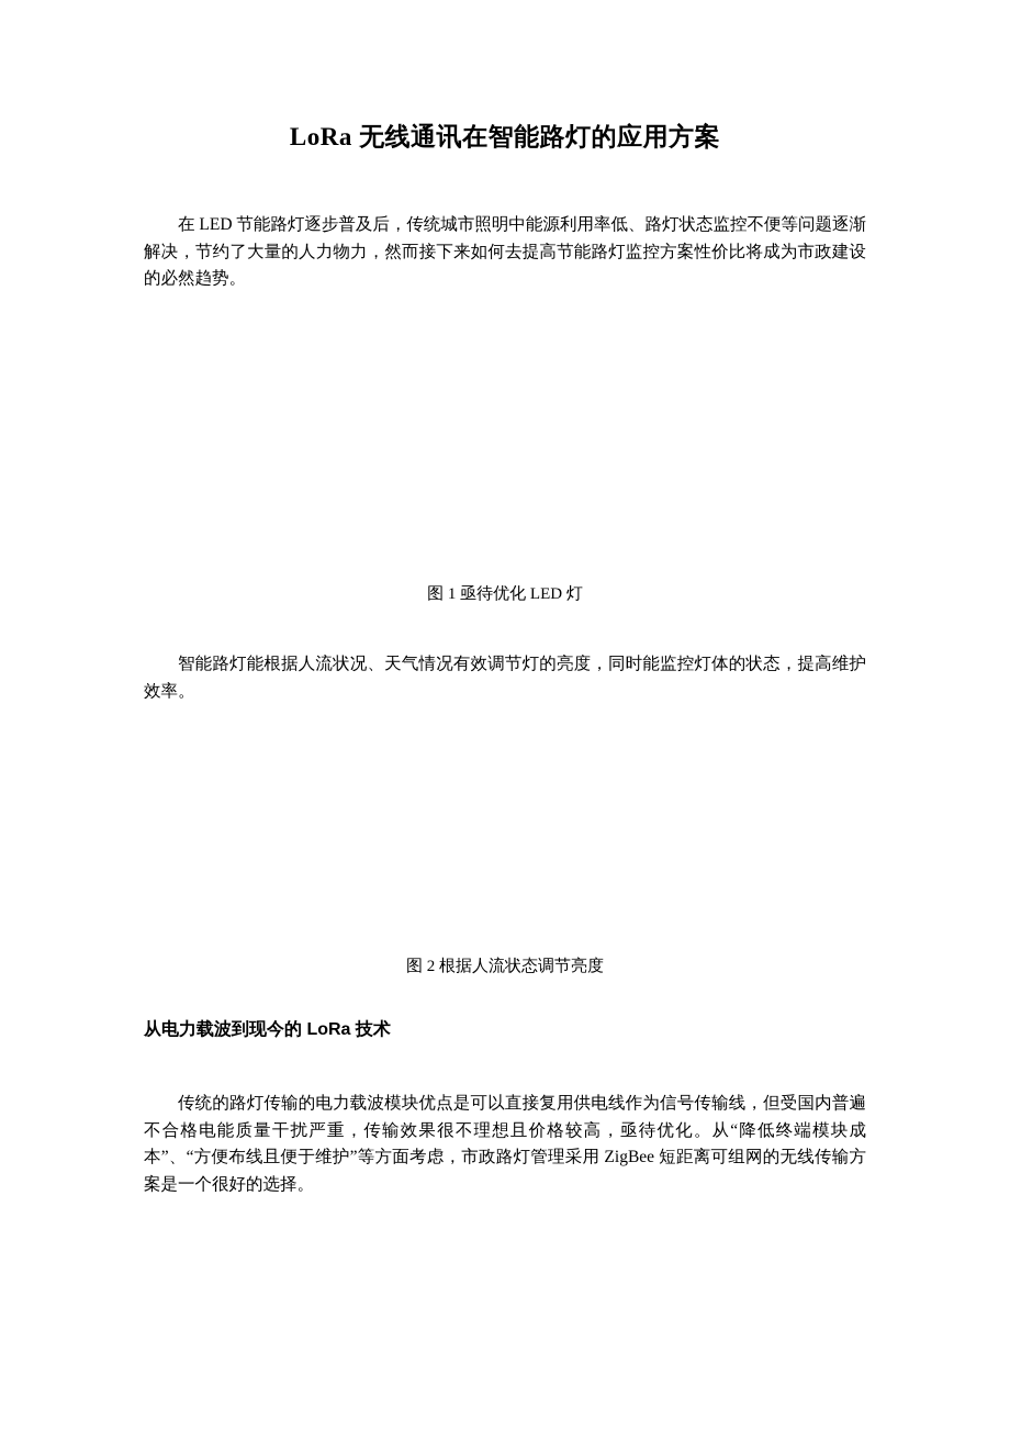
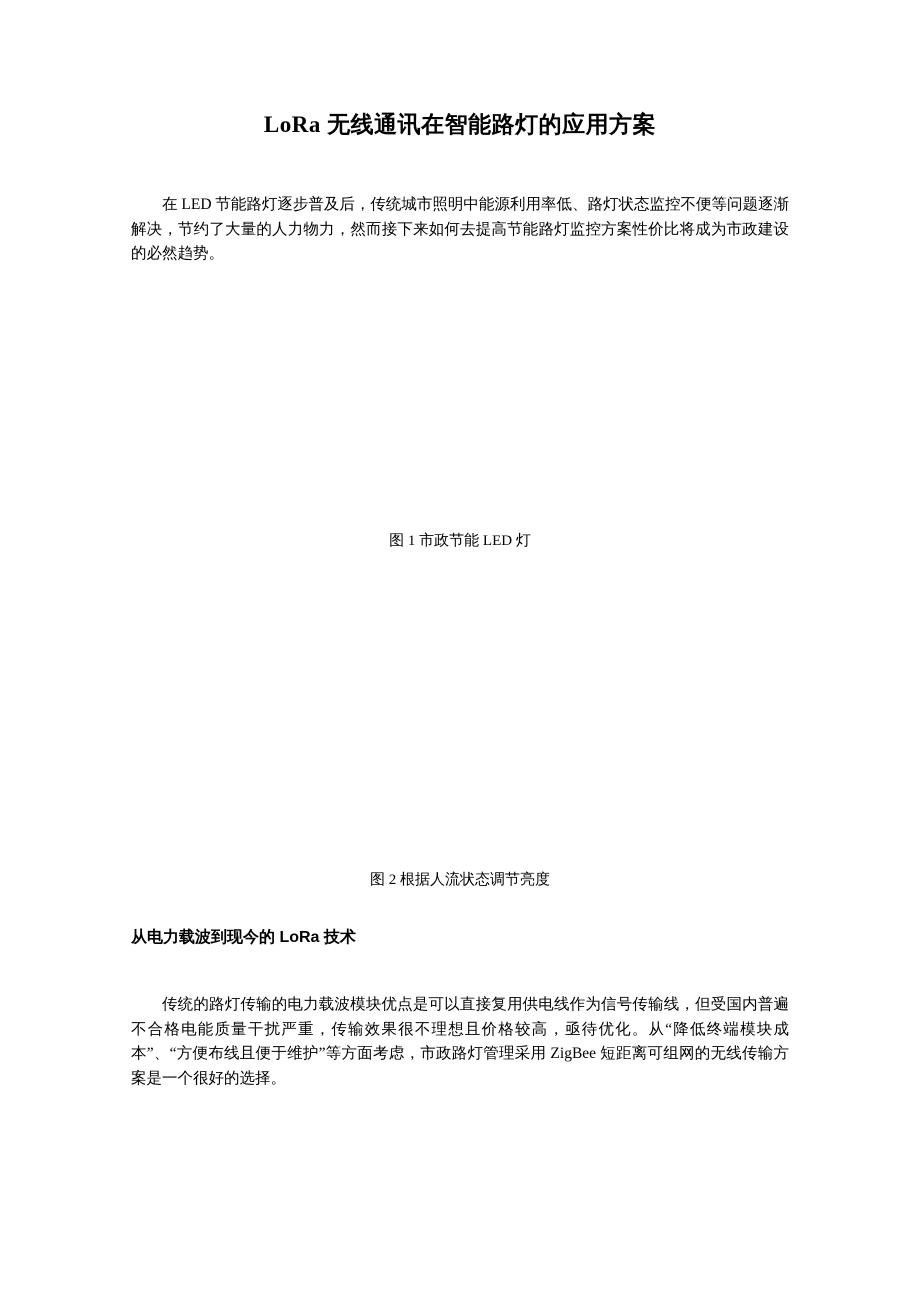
  LoRa 无线通讯在智能路灯的应用方案
  在 LED 节能路灯逐步普及后，传统城市照明中能源利用率低、路灯状态监控不便等问题逐渐解决，节约了大量的人力物力，然而接下来如何去提高节能路灯监控方案性价比将成为市政建设的必然趋势。
- 图 1 亟待优化 LED 灯
+ 图 1 市政节能 LED 灯
- 智能路灯能根据人流状况、天气情况有效调节灯的亮度，同时能监控灯体的状态，提高维护效率。
  图 2 根据人流状态调节亮度
  从电力载波到现今的 LoRa 技术
  传统的路灯传输的电力载波模块优点是可以直接复用供电线作为信号传输线，但受国内普遍不合格电能质量干扰严重，传输效果很不理想且价格较高，亟待优化。从“降低终端模块成本”、“方便布线且便于维护”等方面考虑，市政路灯管理采用 ZigBee 短距离可组网的无线传输方案是一个很好的选择。
